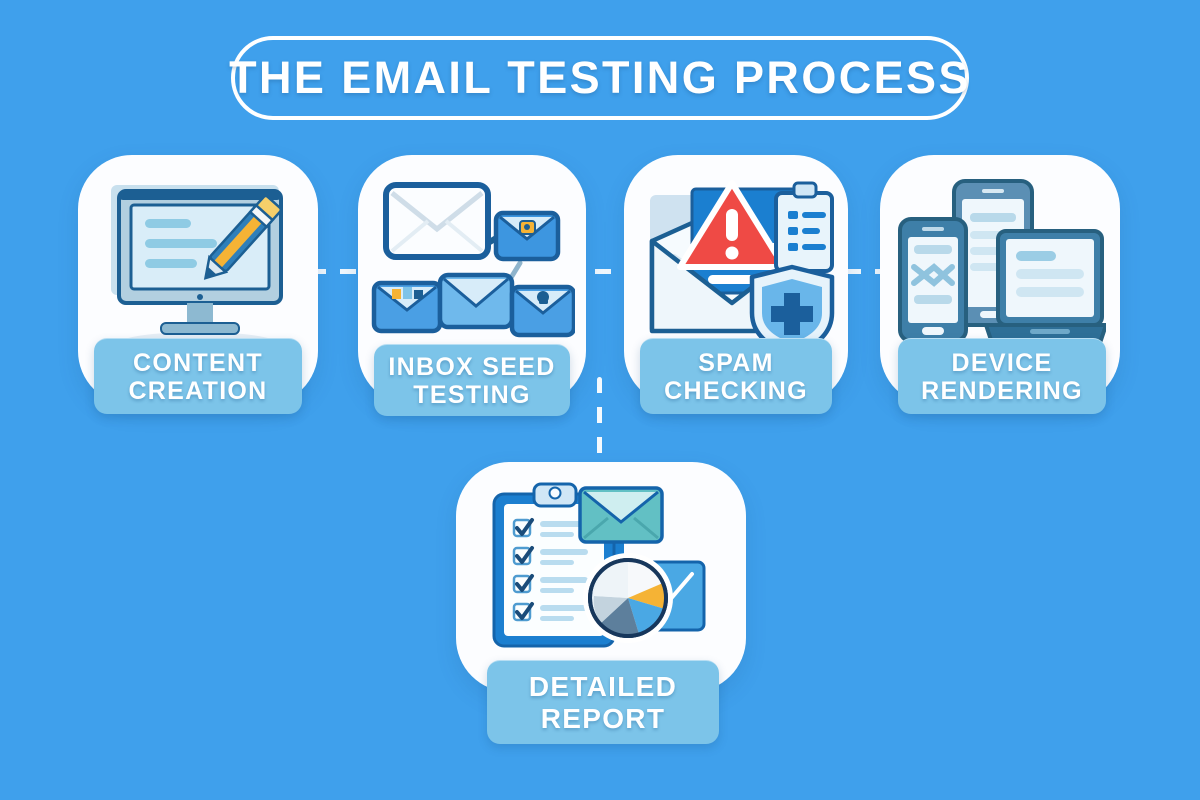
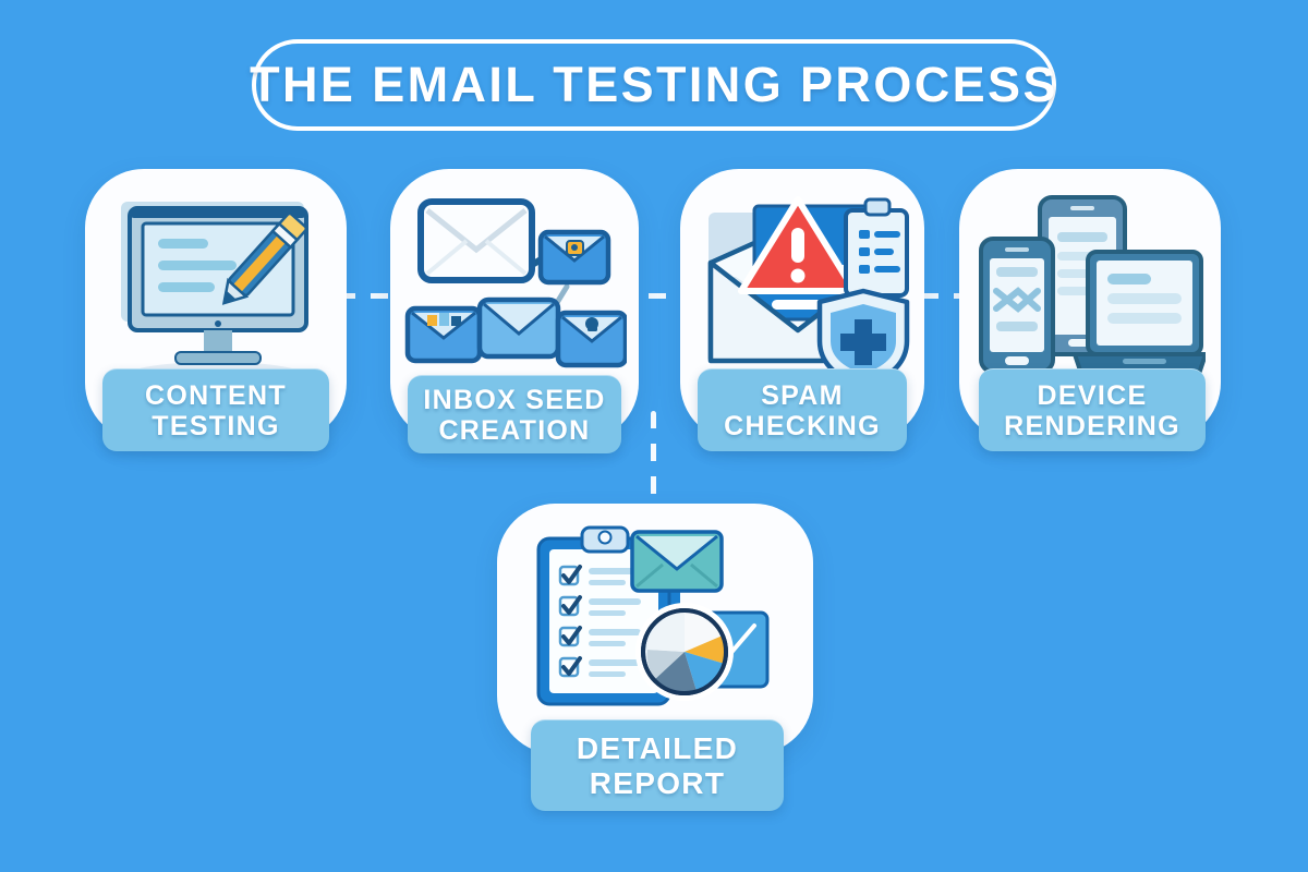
  THE EMAIL TESTING PROCESS
  CONTENT
- CREATION
+ TESTING
  INBOX SEED
- TESTING
+ CREATION
  SPAM
  CHECKING
  DEVICE
  RENDERING
  DETAILED
  REPORT
